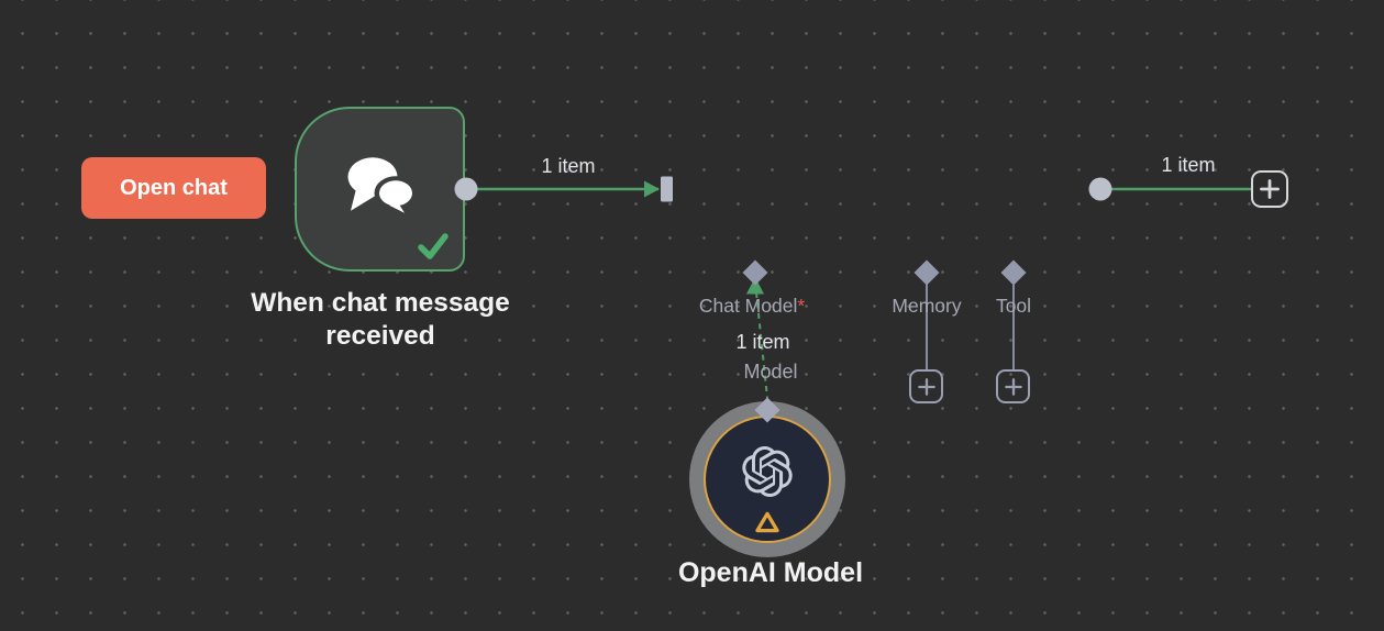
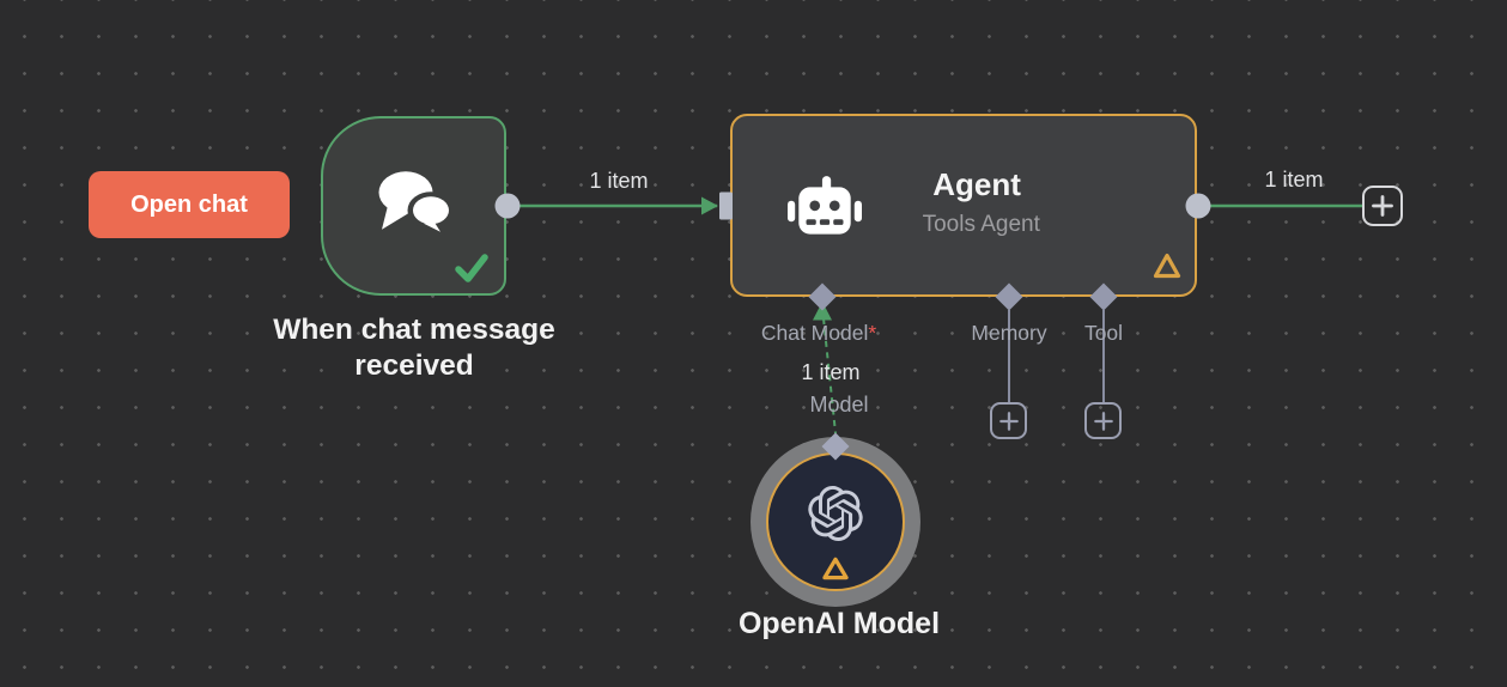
  Open chat
+ Agent
+ Tools Agent
  1 item
  1 item
  1 item
  Model
  Chat Model*
  Memory
  Tool
  When chat message received
  OpenAI Model
